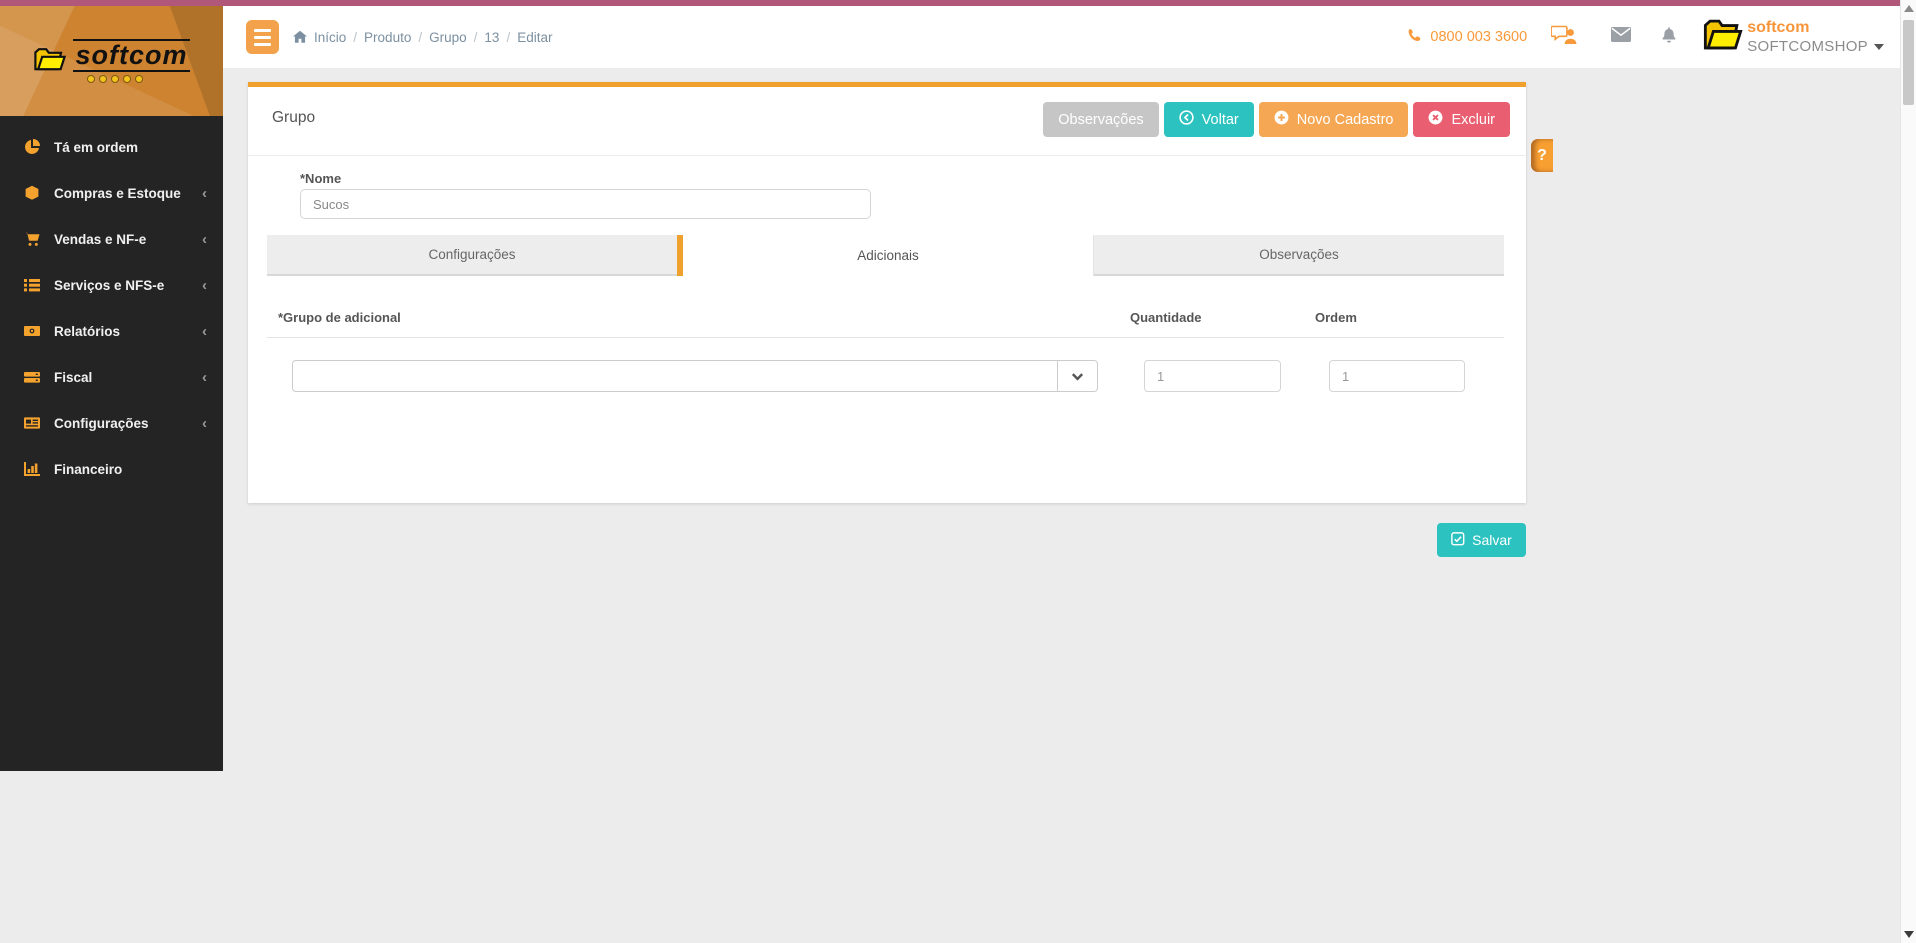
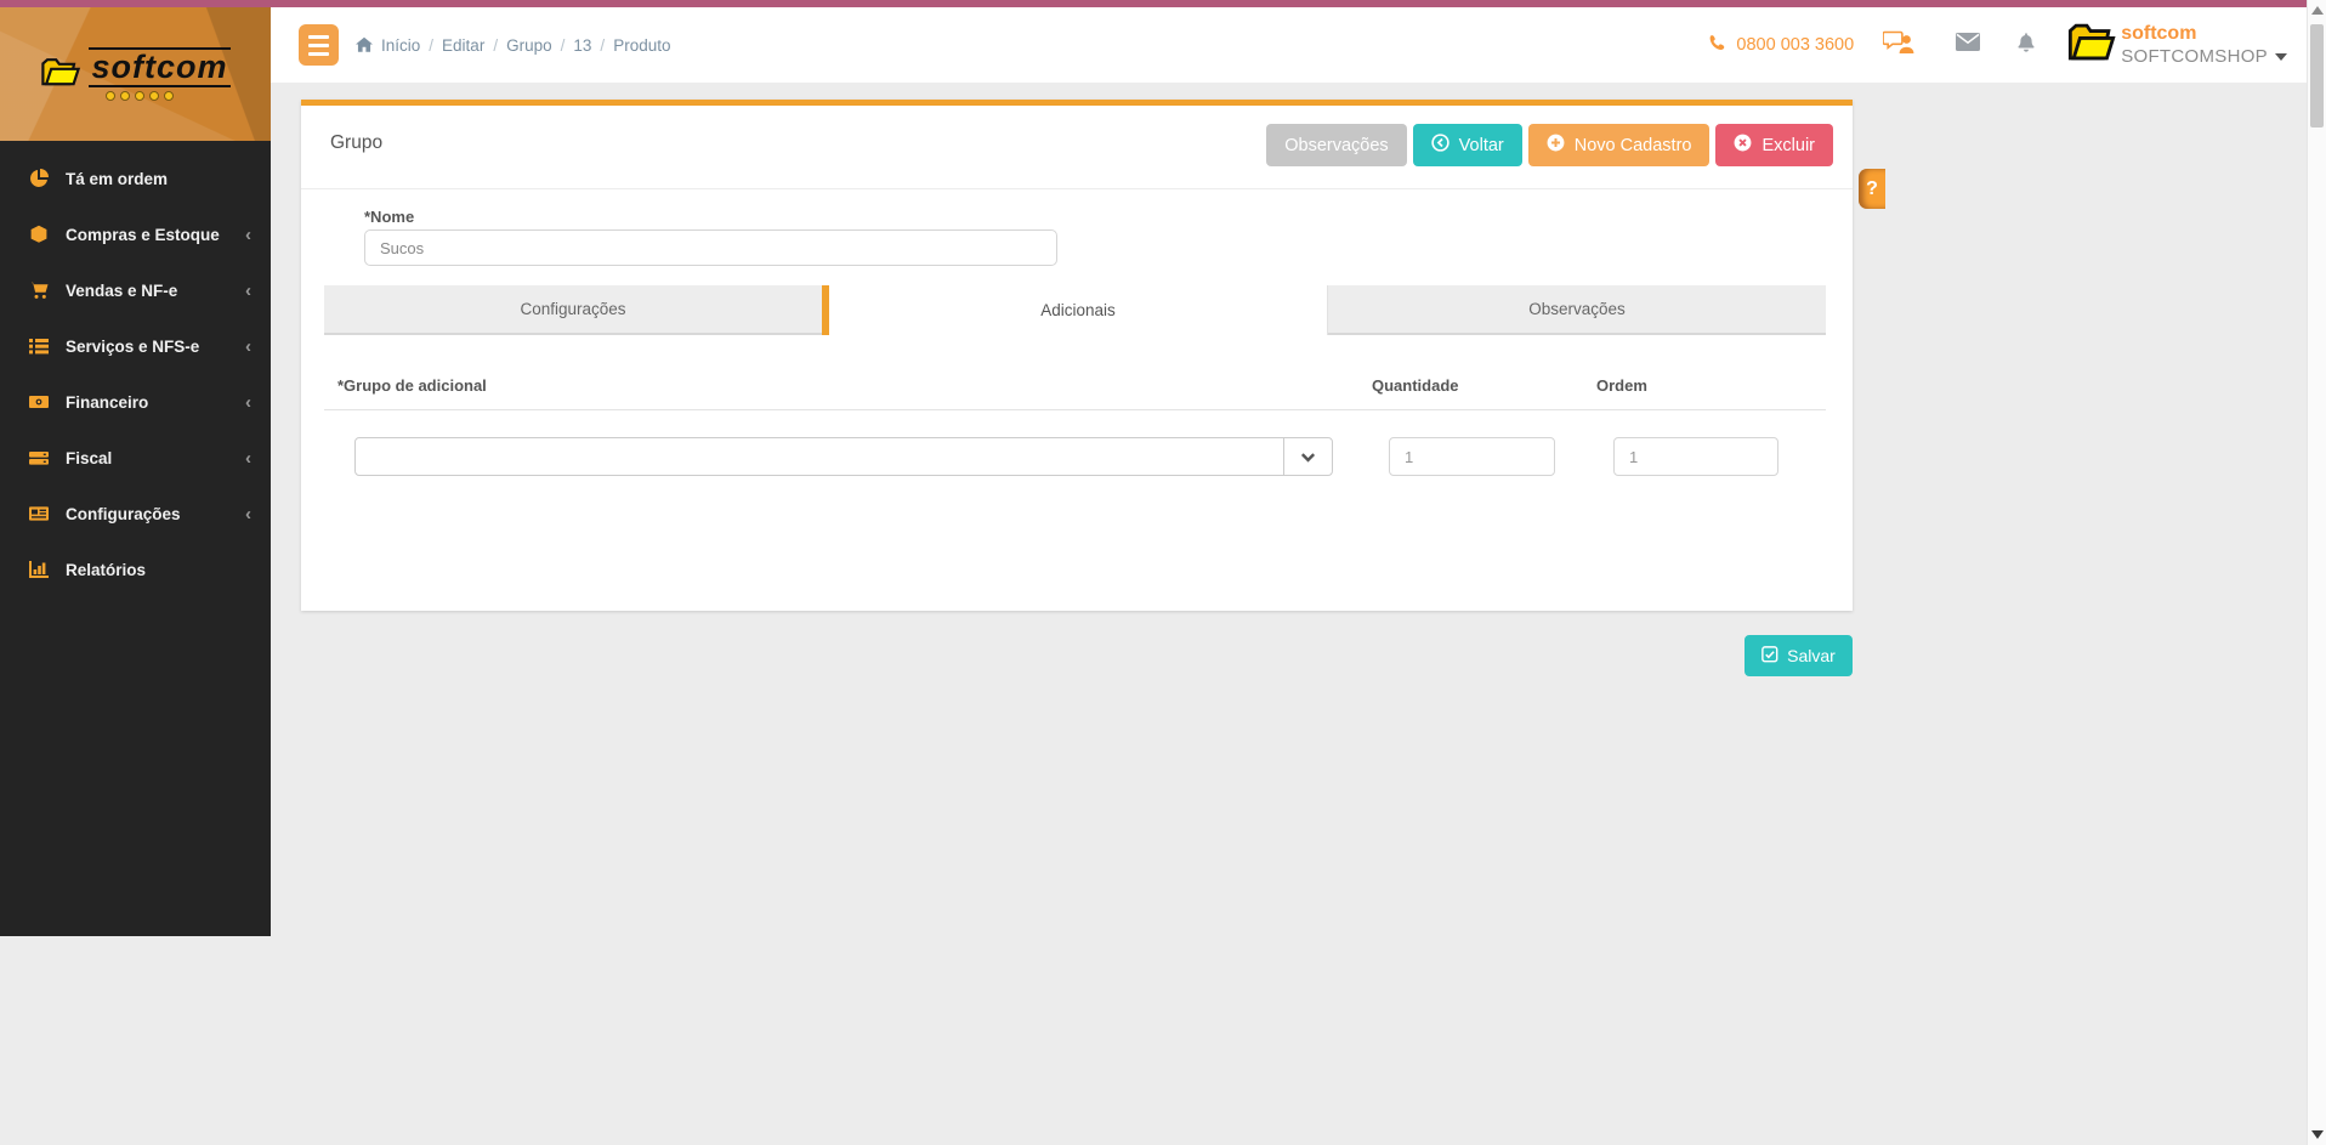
  softcom
  Tá em ordem
  Compras e Estoque
  ‹
  Vendas e NF-e
  ‹
  Serviços e NFS-e
  ‹
- Relatórios
+ Financeiro
  ‹
  Fiscal
  ‹
  Configurações
  ‹
- Financeiro
+ Relatórios
  Início
  /
- Produto
+ Editar
  /
  Grupo
  /
  13
  /
- Editar
+ Produto
  0800 003 3600
  softcom
  SOFTCOMSHOP
  Grupo
  Observações
  Voltar
  Novo Cadastro
  Excluir
  *Nome
  Sucos
  Configurações
  Adicionais
  Observações
  *Grupo de adicional
  Quantidade
  Ordem
  1
  1
  Salvar
  ?
